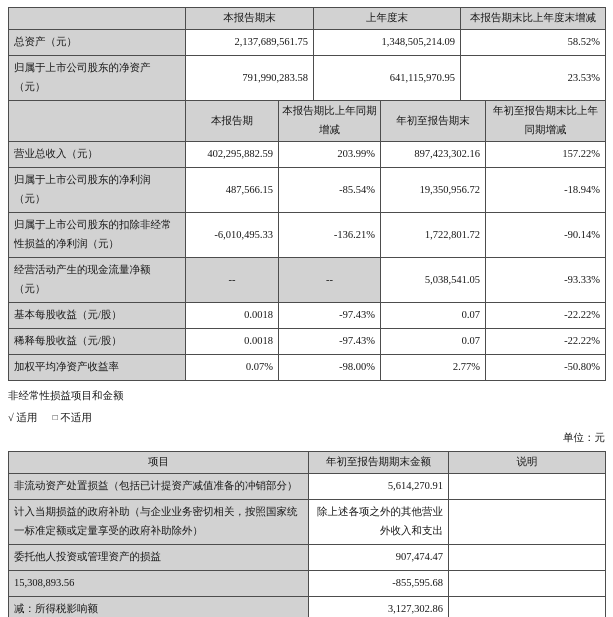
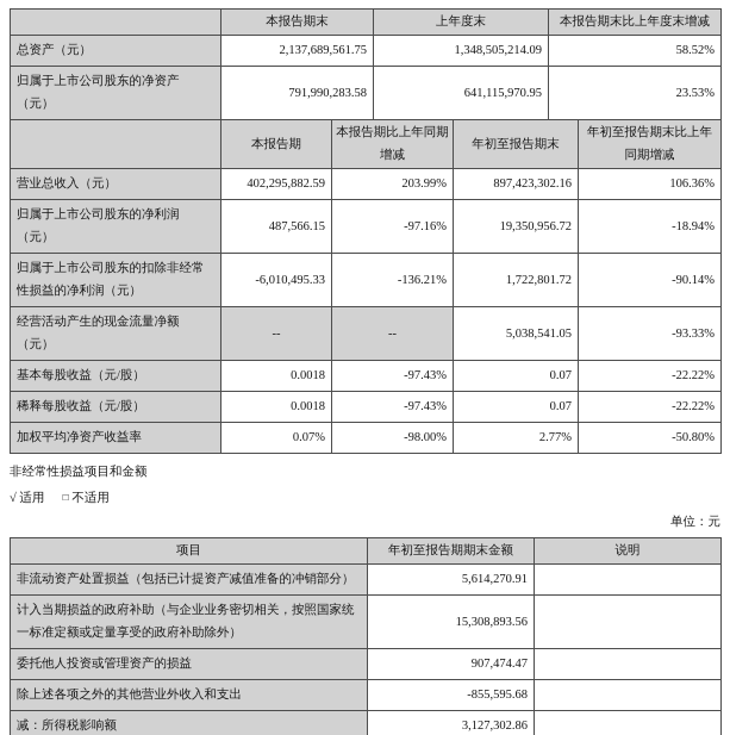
  	本报告期末	上年度末	本报告期末比上年度末增减
  总资产（元）	2,137,689,561.75	1,348,505,214.09	58.52%
  归属于上市公司股东的净资产（元）	791,990,283.58	641,115,970.95	23.53%
  	本报告期	本报告期比上年同期增减	年初至报告期末	年初至报告期末比上年同期增减
- 营业总收入（元）	402,295,882.59	203.99%	897,423,302.16	157.22%
+ 营业总收入（元）	402,295,882.59	203.99%	897,423,302.16	106.36%
- 归属于上市公司股东的净利润（元）	487,566.15	-85.54%	19,350,956.72	-18.94%
+ 归属于上市公司股东的净利润（元）	487,566.15	-97.16%	19,350,956.72	-18.94%
  归属于上市公司股东的扣除非经常性损益的净利润（元）	-6,010,495.33	-136.21%	1,722,801.72	-90.14%
  经营活动产生的现金流量净额（元）	--	--	5,038,541.05	-93.33%
  基本每股收益（元/股）	0.0018	-97.43%	0.07	-22.22%
  稀释每股收益（元/股）	0.0018	-97.43%	0.07	-22.22%
  加权平均净资产收益率	0.07%	-98.00%	2.77%	-50.80%
  非经常性损益项目和金额
  √ 适用 □ 不适用
  单位：元
  项目	年初至报告期期末金额	说明
  非流动资产处置损益（包括已计提资产减值准备的冲销部分）	5,614,270.91
- 计入当期损益的政府补助（与企业业务密切相关，按照国家统一标准定额或定量享受的政府补助除外）	除上述各项之外的其他营业外收入和支出
+ 计入当期损益的政府补助（与企业业务密切相关，按照国家统一标准定额或定量享受的政府补助除外）	15,308,893.56
  委托他人投资或管理资产的损益	907,474.47
- 15,308,893.56	-855,595.68
+ 除上述各项之外的其他营业外收入和支出	-855,595.68
  减：所得税影响额	3,127,302.86
